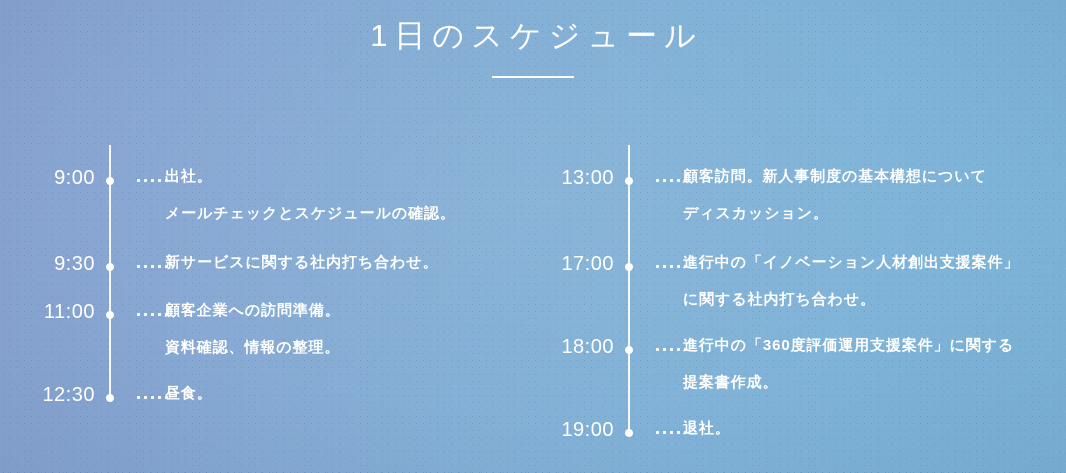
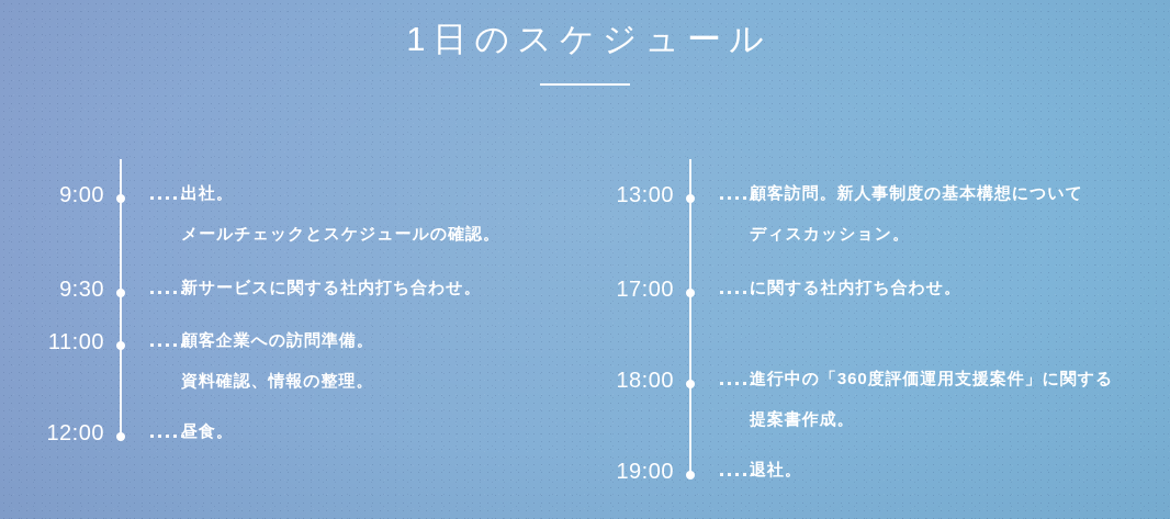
  1日のスケジュール
  9:00
  出社。
  メールチェックとスケジュールの確認。
  9:30
  新サービスに関する社内打ち合わせ。
  11:00
  顧客企業への訪問準備。
  資料確認、情報の整理。
- 12:30
+ 12:00
  昼食。
  13:00
  顧客訪問。新人事制度の基本構想について
  ディスカッション。
  17:00
- 進行中の「イノベーション人材創出支援案件」
  に関する社内打ち合わせ。
  18:00
  進行中の「360度評価運用支援案件」に関する
  提案書作成。
  19:00
  退社。
